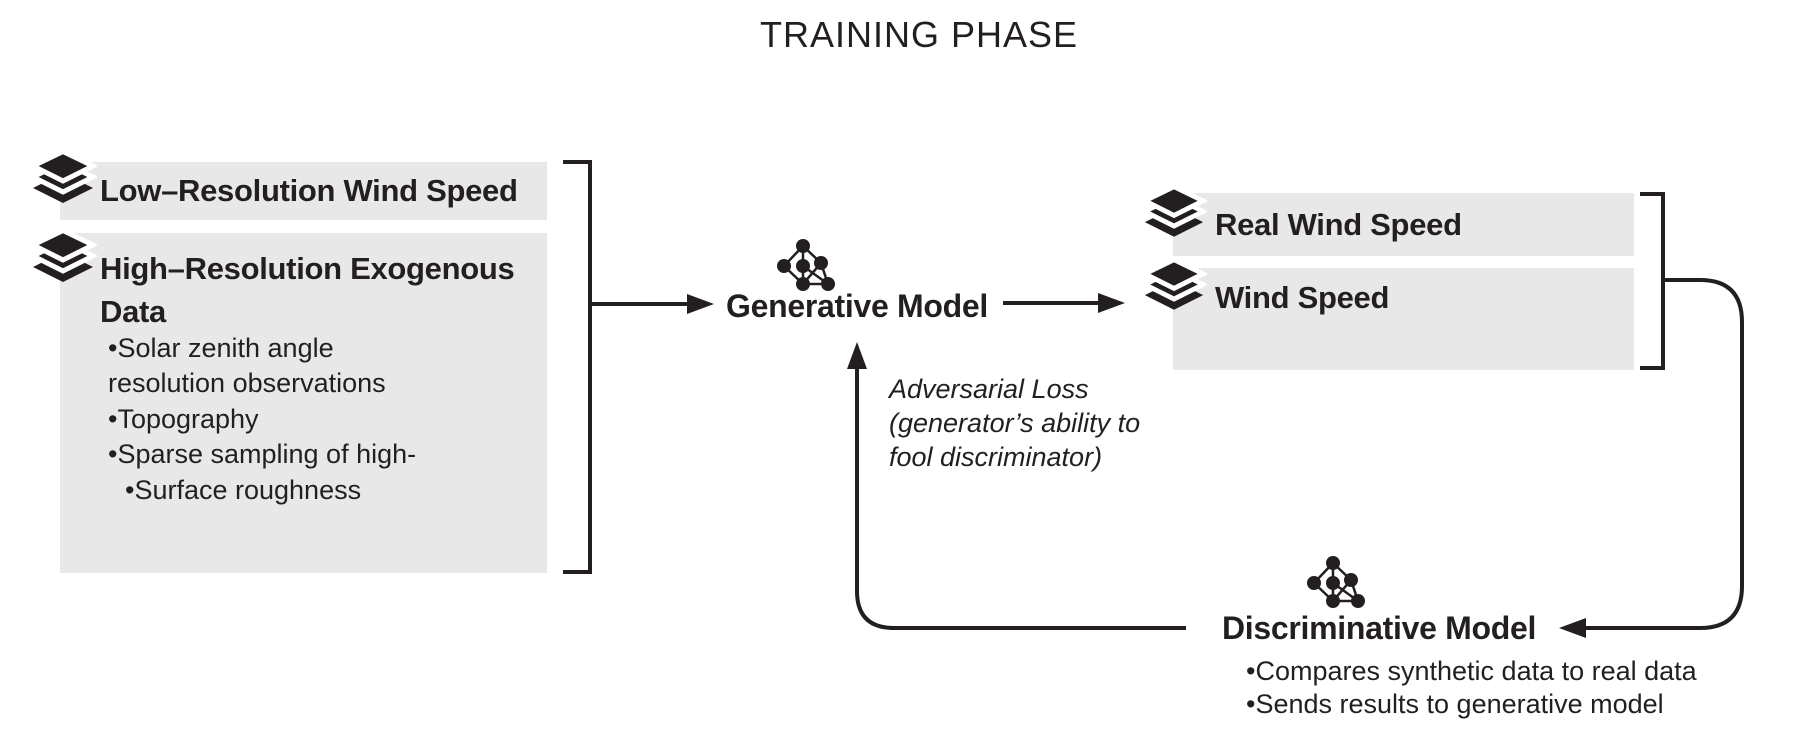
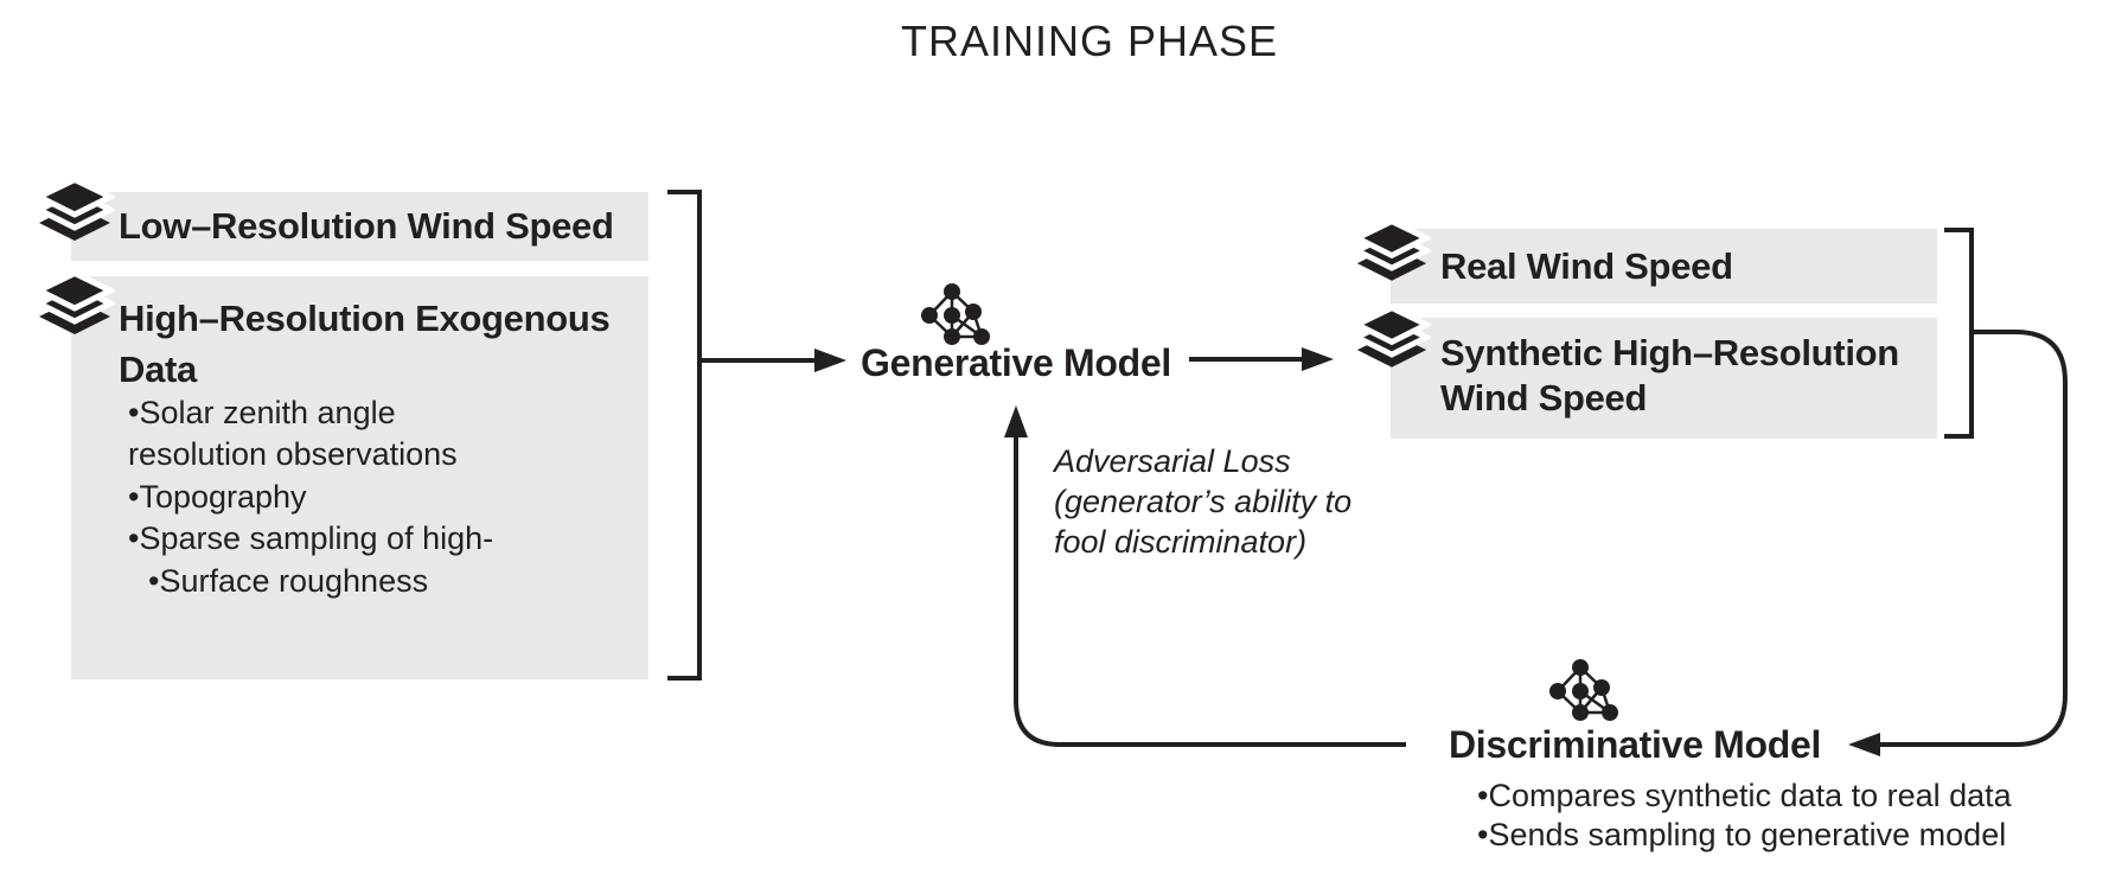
  TRAINING PHASE
  Low–Resolution Wind Speed
  High–Resolution Exogenous
  Data
  •Solar zenith angle
  resolution observations
  •Topography
  •Sparse sampling of high-
  •Surface roughness
  Generative Model
  Adversarial Loss
  (generator’s ability to
  fool discriminator)
  Real Wind Speed
+ Synthetic High–Resolution
  Wind Speed
  Discriminative Model
  •Compares synthetic data to real data
- •Sends results to generative model
+ •Sends sampling to generative model
